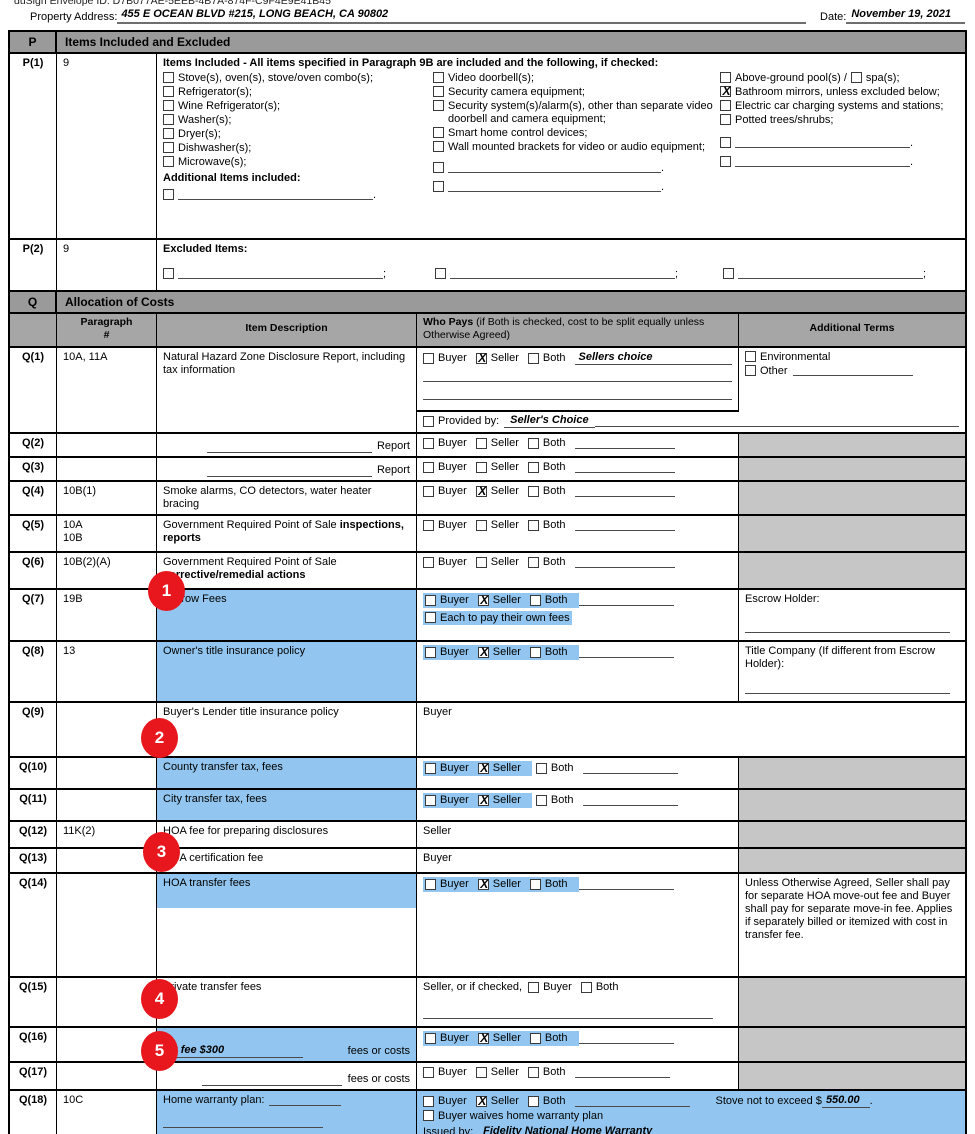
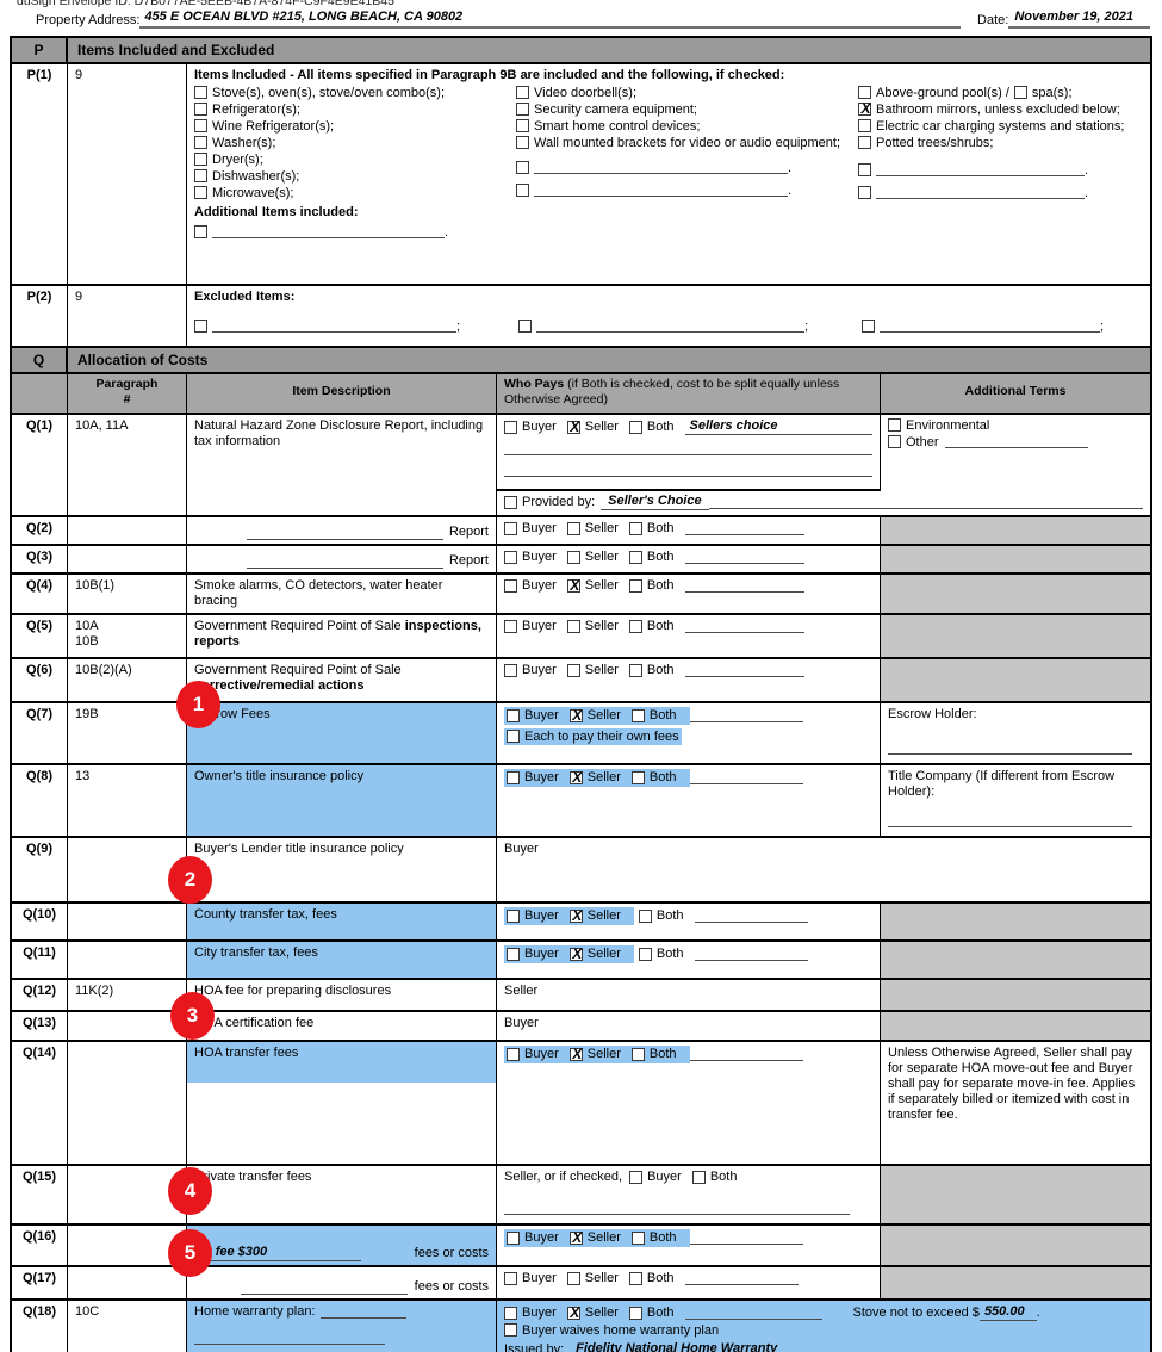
  duSign Envelope ID: D7B077AE-5EEB-4B7A-874F-C9F4E9E41B45
  Property Address:
  455 E OCEAN BLVD #215, LONG BEACH, CA 90802
  Date:
  November 19, 2021
  P
  Items Included and Excluded
  P(1)
  9
  Items Included - All items specified in Paragraph 9B are included and the following, if checked:
  Stove(s), oven(s), stove/oven combo(s);
  Refrigerator(s);
  Wine Refrigerator(s);
  Washer(s);
  Dryer(s);
  Dishwasher(s);
  Microwave(s);
  Additional Items included:
  .
  Video doorbell(s);
  Security camera equipment;
- Security system(s)/alarm(s), other than separate video doorbell and camera equipment;
  Smart home control devices;
  Wall mounted brackets for video or audio equipment;
  .
  .
  Above-ground pool(s) /
  spa(s);
  Bathroom mirrors, unless excluded below;
  Electric car charging systems and stations;
  Potted trees/shrubs;
  .
  .
  P(2)
  9
  Excluded Items:
  ;
  ;
  ;
  Q
  Allocation of Costs
  Paragraph
  #
  Item Description
  Who Pays (if Both is checked, cost to be split equally unless Otherwise Agreed)
  Additional Terms
  Q(1)
  10A, 11A
  Natural Hazard Zone Disclosure Report, including tax information
  Buyer
  Seller
  Both
  Sellers choice
  Environmental
  Other
  Provided by:
  Seller's Choice
  Q(2)
  Report
  Buyer
  Seller
  Both
  Q(3)
  Report
  Buyer
  Seller
  Both
  Q(4)
  10B(1)
  Smoke alarms, CO detectors, water heater bracing
  Buyer
  Seller
  Both
  Q(5)
  10A
  10B
  Government Required Point of Sale inspections, reports
  Buyer
  Seller
  Both
  Q(6)
  10B(2)(A)
  Government Required Point of Sale rective/remedial actions
  Buyer
  Seller
  Both
  Q(7)
  19B
  Buyer
  Seller
  Both
  Each to pay their own fees
  Escrow Holder:
  Q(8)
  13
  Owner's title insurance policy
  Buyer
  Seller
  Both
  Title Company (If different from Escrow Holder):
  Q(9)
  Buyer's Lender title insurance policy
  Buyer
  Q(10)
  County transfer tax, fees
  Buyer
  Seller
  Both
  Q(11)
  City transfer tax, fees
  Buyer
  Seller
  Both
  Q(12)
  11K(2)
  HOA fee for preparing disclosures
  Seller
  Q(13)
  A certification fee
  Buyer
  Q(14)
  HOA transfer fees
  Buyer
  Seller
  Both
  Unless Otherwise Agreed, Seller shall pay for separate HOA move-out fee and Buyer shall pay for separate move-in fee. Applies if separately billed or itemized with cost in transfer fee.
  Q(15)
  ivate transfer fees
  Seller, or if checked,
  Buyer
  Both
  Q(16)
  fee $300
  fees or costs
  Buyer
  Seller
  Both
  Q(17)
  fees or costs
  Buyer
  Seller
  Both
  Q(18)
  10C
  Home warranty plan:
  Buyer
  Seller
  Both
  Stove not to exceed $
  550.00
  .
  Buyer waives home warranty plan
  Issued by:
  Fidelity National Home Warranty
  1
  2
  3
  4
  5
